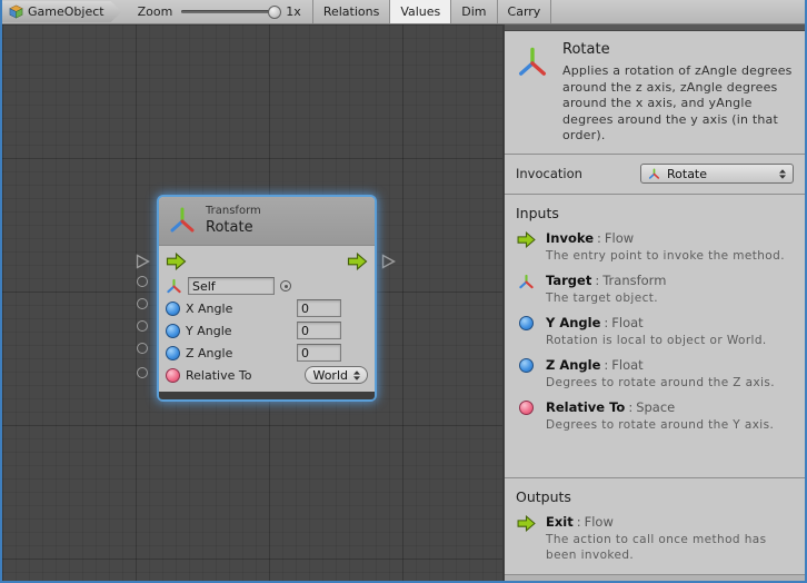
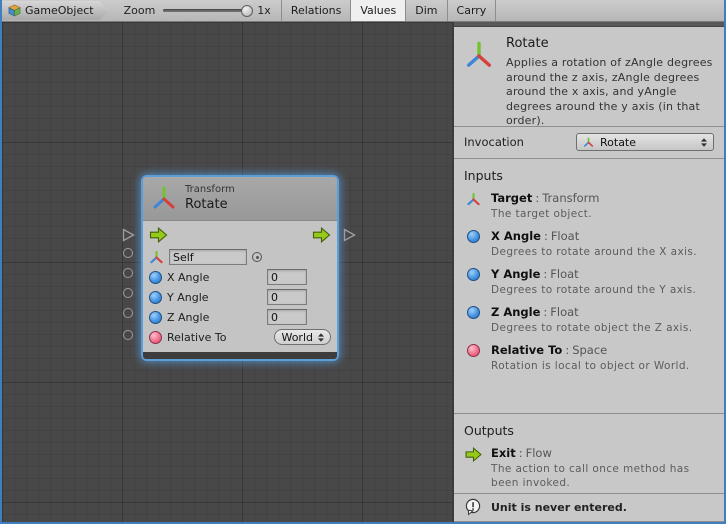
  GameObject
  Zoom
  1x
  Relations
  Values
  Dim
  Carry
  Transform
  Rotate
  Self
  X Angle
  0
  Y Angle
  0
  Z Angle
  0
  Relative To
  World
  Rotate
  Applies a rotation of zAngle degrees around the z axis, zAngle degrees around the x axis, and yAngle degrees around the y axis (in that order).
  Invocation
  Rotate
  Inputs
- Invoke : Flow
- The entry point to invoke the method.
  Target : Transform
  The target object.
+ X Angle : Float
+ Degrees to rotate around the X axis.
  Y Angle : Float
- Rotation is local to object or World.
+ Degrees to rotate around the Y axis.
  Z Angle : Float
- Degrees to rotate around the Z axis.
+ Degrees to rotate object the Z axis.
  Relative To : Space
- Degrees to rotate around the Y axis.
+ Rotation is local to object or World.
  Outputs
  Exit : Flow
  The action to call once method has been invoked.
+ Unit is never entered.
